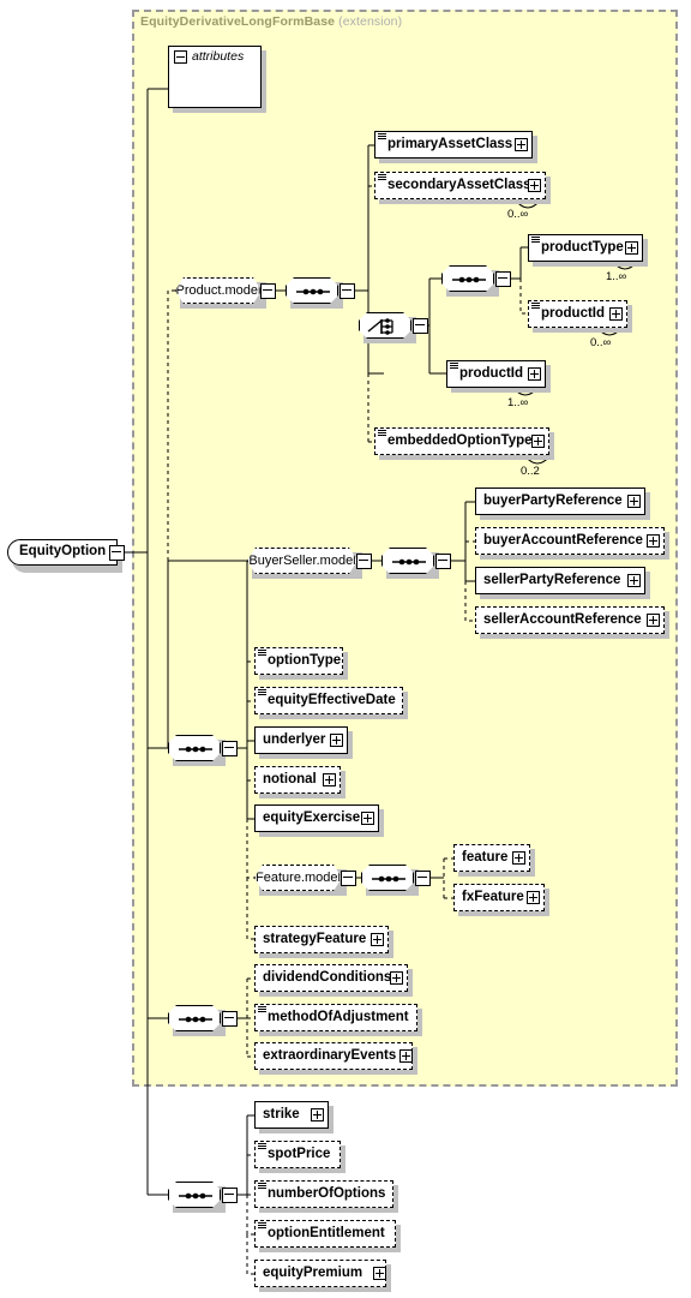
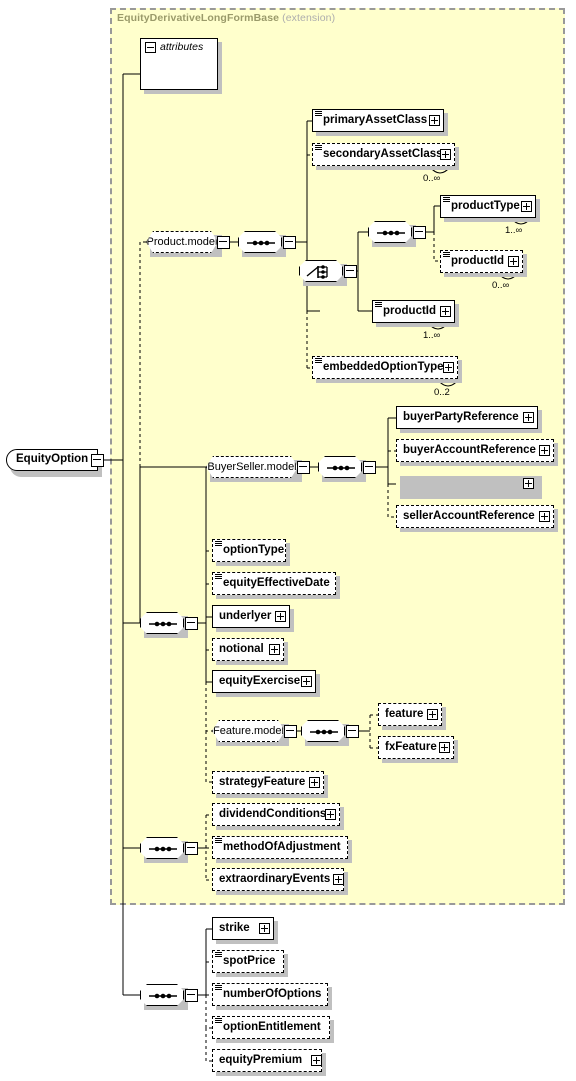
  EquityDerivativeLongFormBase (extension)
  EquityOption
  attributes
  Product.mode
  primaryAssetClass
  secondaryAssetClas
  0..∞
  productType
  1..∞
  productId
  0..∞
  productId
  1..∞
  embeddedOptionType
  0..2
  BuyerSeller.model
  buyerPartyReference
  buyerAccountReference
- sellerPartyReference
  sellerAccountReference
  optionType
  equityEffectiveDate
  underlyer
  notional
  equityExercise
  Feature.model
  feature
  fxFeature
  strategyFeature
  dividendConditions
  methodOfAdjustment
  extraordinaryEvents
  strike
  spotPrice
  numberOfOptions
  optionEntitlement
  equityPremium
